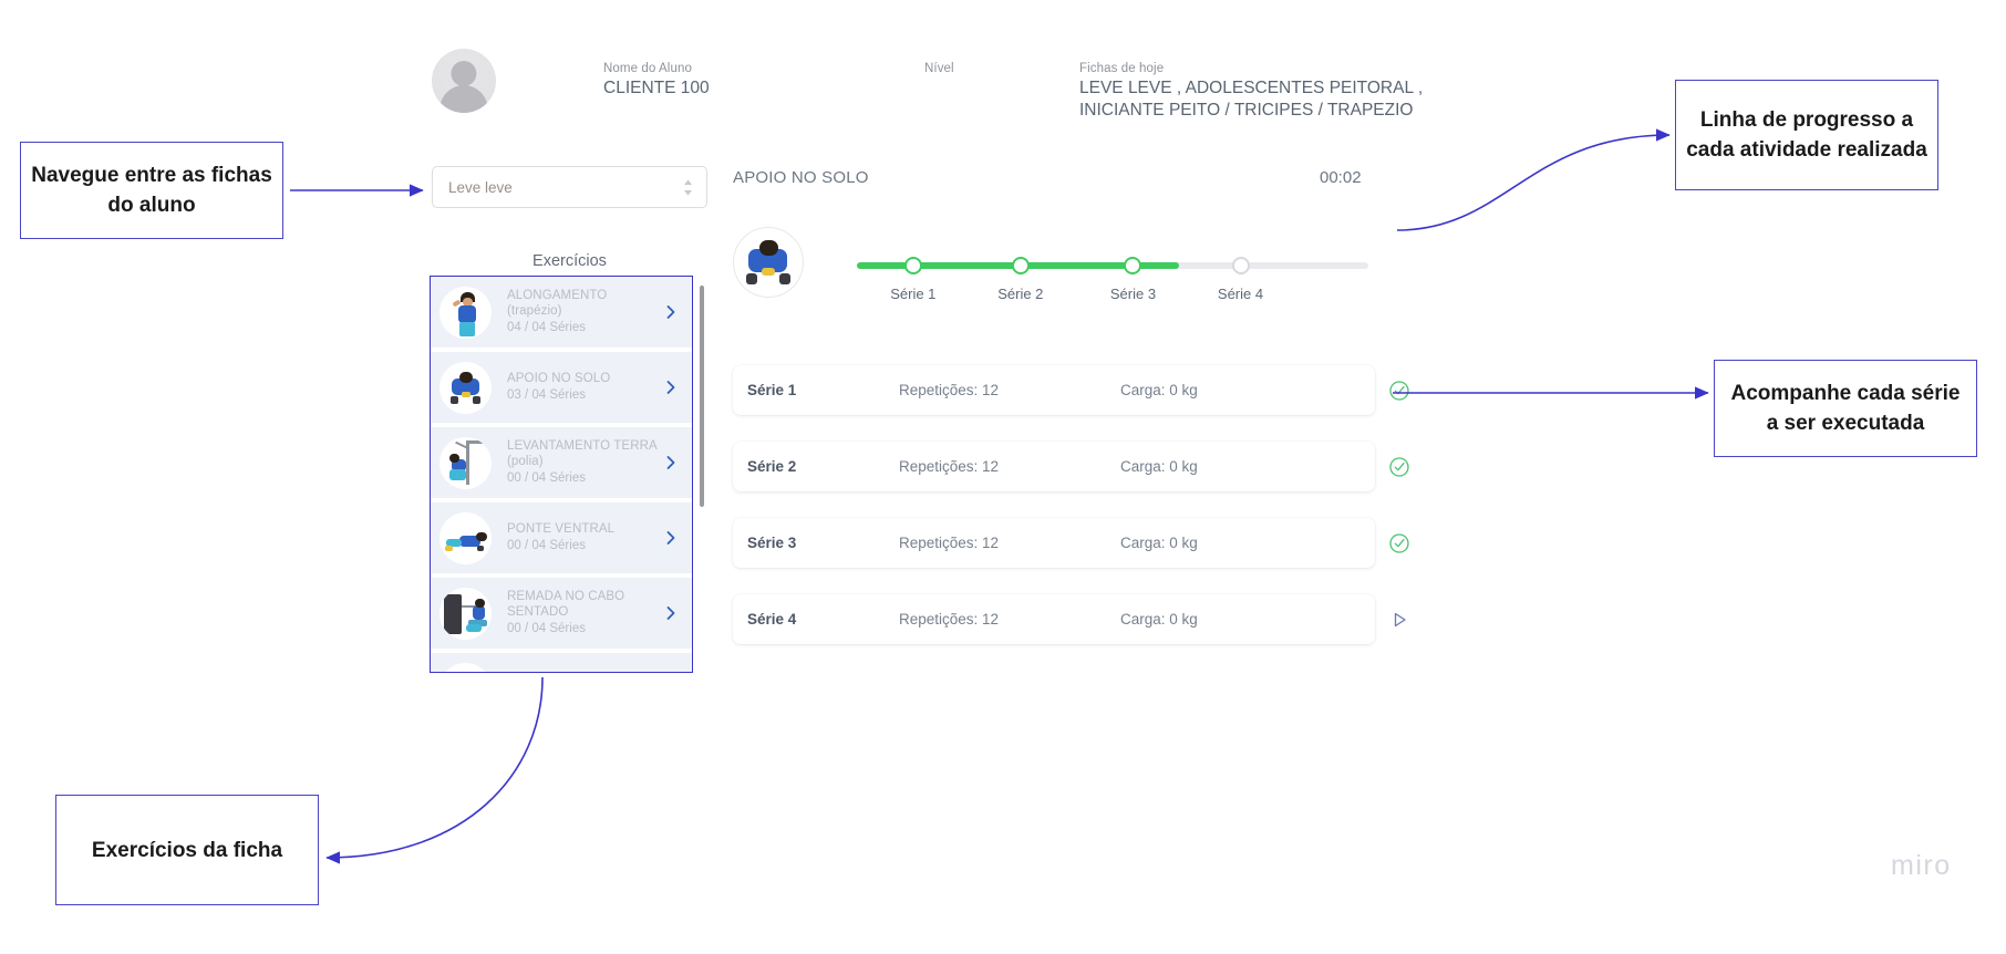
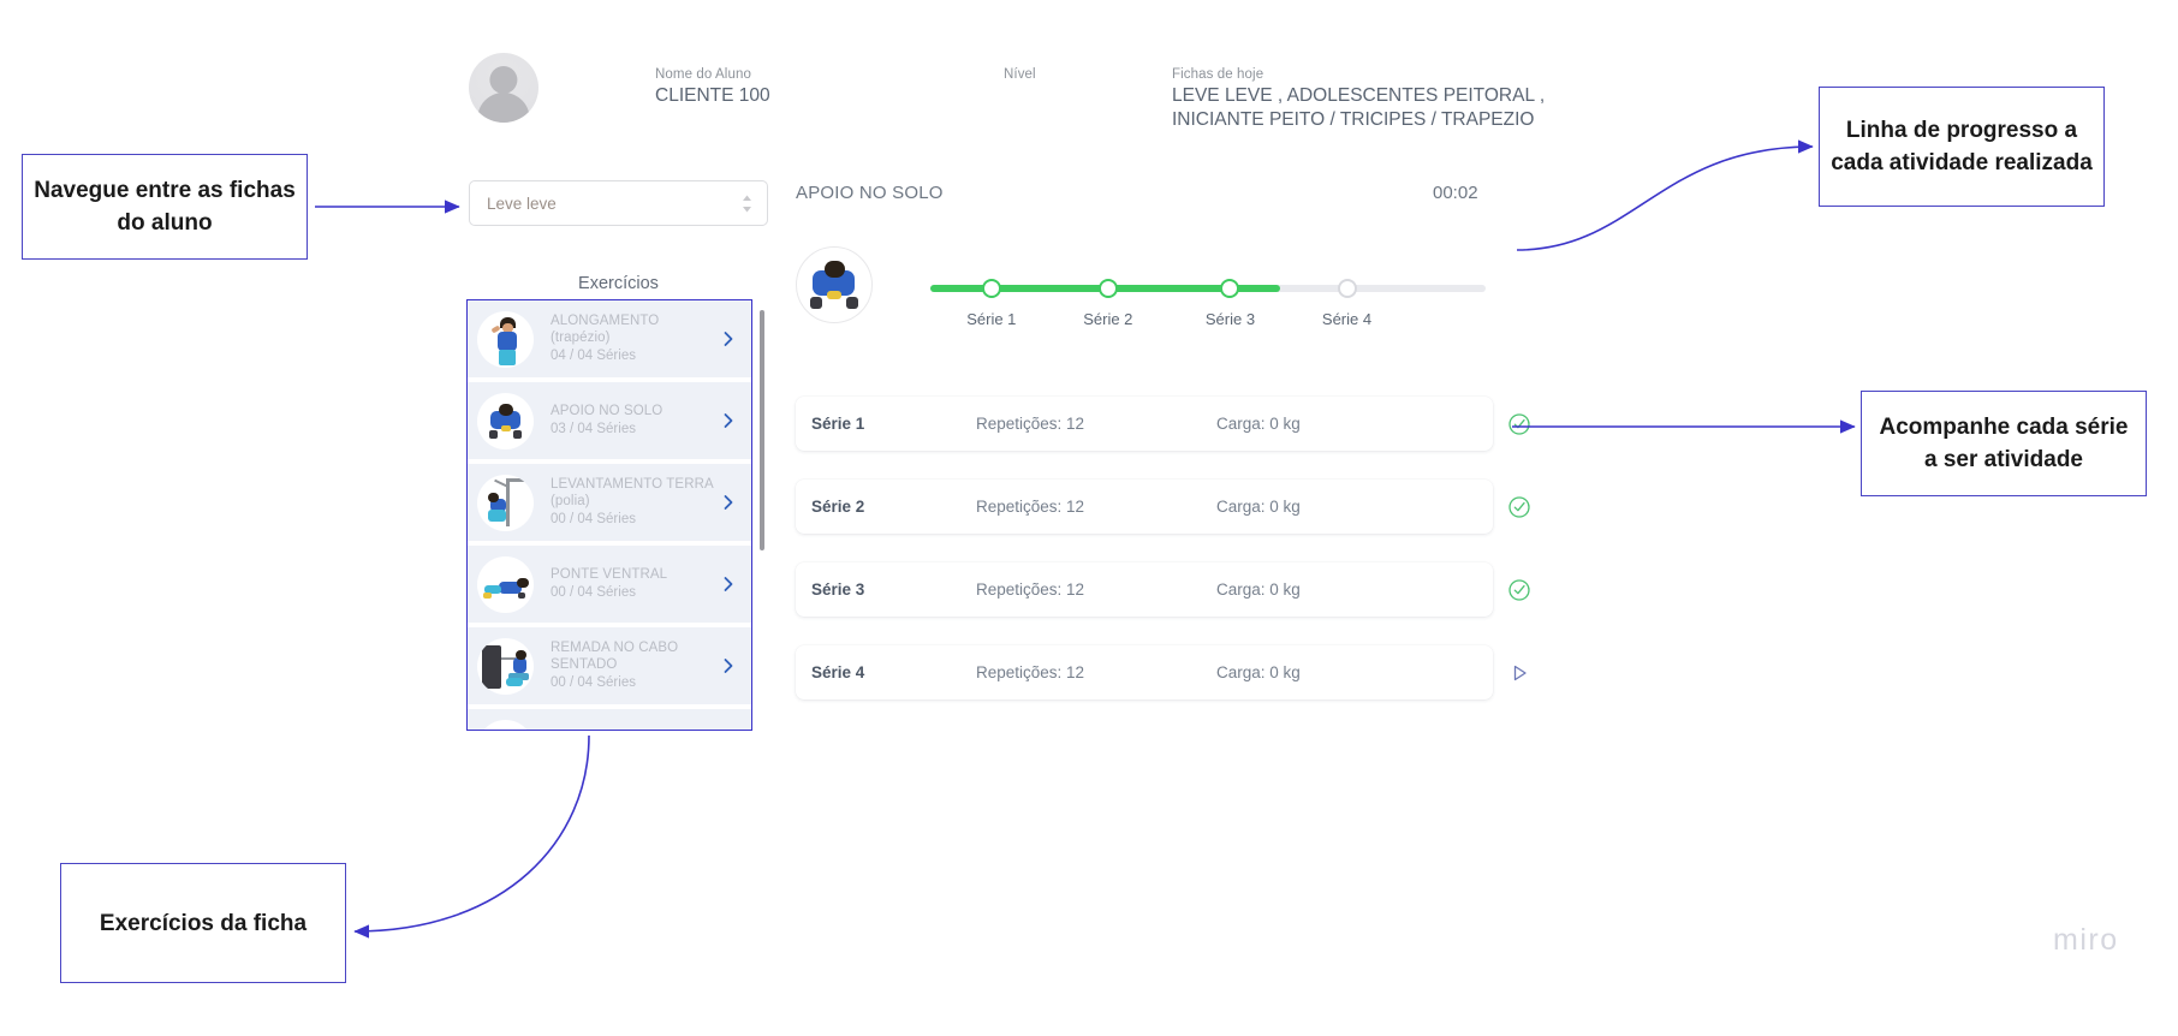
  Nome do Aluno
  CLIENTE 100
  Nível
  Fichas de hoje
  LEVE LEVE , ADOLESCENTES PEITORAL ,
  INICIANTE PEITO / TRICIPES / TRAPEZIO
  Leve leve
  Exercícios
  ALONGAMENTO (trapézio)
  04 / 04 Séries
  APOIO NO SOLO
  03 / 04 Séries
  LEVANTAMENTO TERRA (polia)
  00 / 04 Séries
  PONTE VENTRAL
  00 / 04 Séries
  REMADA NO CABO SENTADO
  00 / 04 Séries
  APOIO NO SOLO
  00:02
  Série 1
  Série 2
  Série 3
  Série 4
  Série 1
  Repetições: 12
  Carga: 0 kg
  Série 2
  Repetições: 12
  Carga: 0 kg
  Série 3
  Repetições: 12
  Carga: 0 kg
  Série 4
  Repetições: 12
  Carga: 0 kg
  Navegue entre as fichas do aluno
  Linha de progresso a cada atividade realizada
- Acompanhe cada série a ser executada
+ Acompanhe cada série a ser atividade
  Exercícios da ficha
  miro
